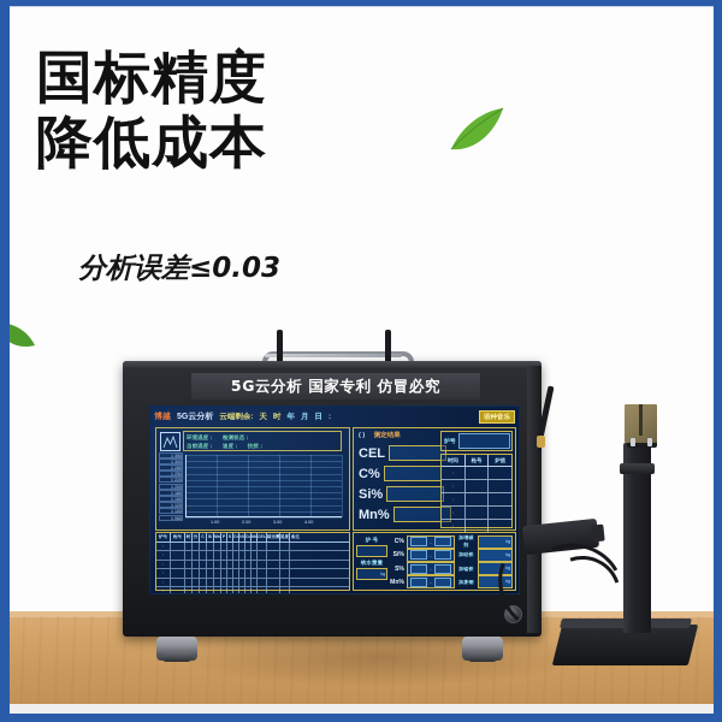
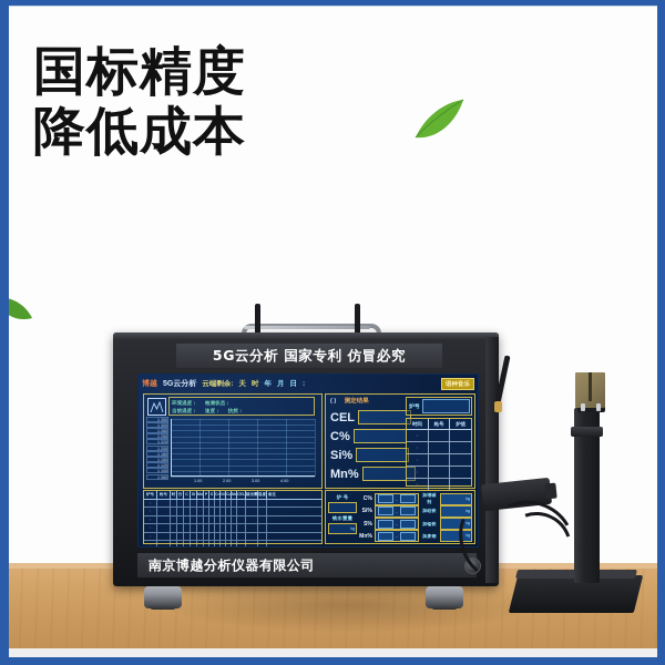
  国标精度
  降低成本
- 分析误差≤0.03
  5G云分析 国家专利 仿冒必究
+ 南京博越分析仪器有限公司
